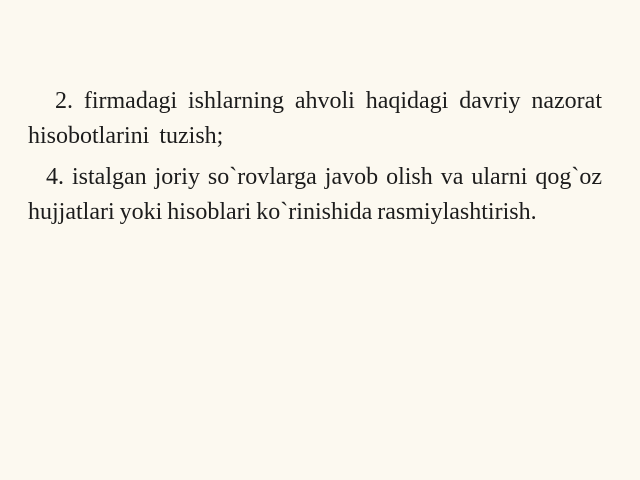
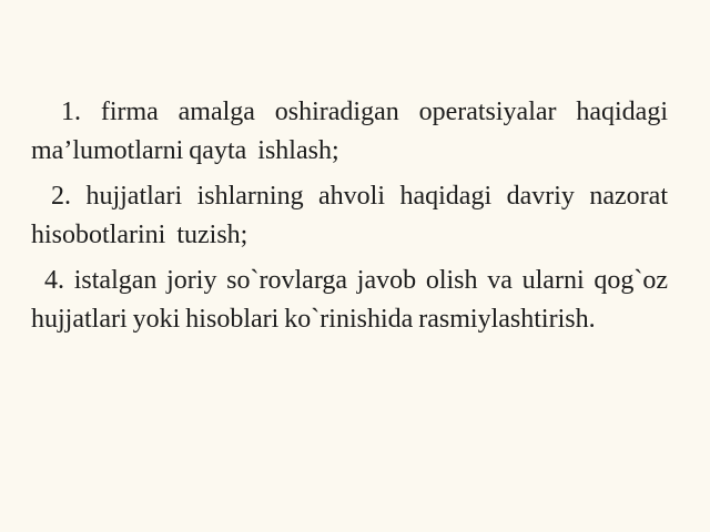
+ 1. firma amalga oshiradigan operatsiyalar haqidagi ma’lumotlarni qayta ishlash;
- 2. firmadagi ishlarning ahvoli haqidagi davriy nazorat hisobotlarini tuzish;
+ 2. hujjatlari ishlarning ahvoli haqidagi davriy nazorat hisobotlarini tuzish;
  4. istalgan joriy so`rovlarga javob olish va ularni qog`oz hujjatlari yoki hisoblari ko`rinishida rasmiylashtirish.
